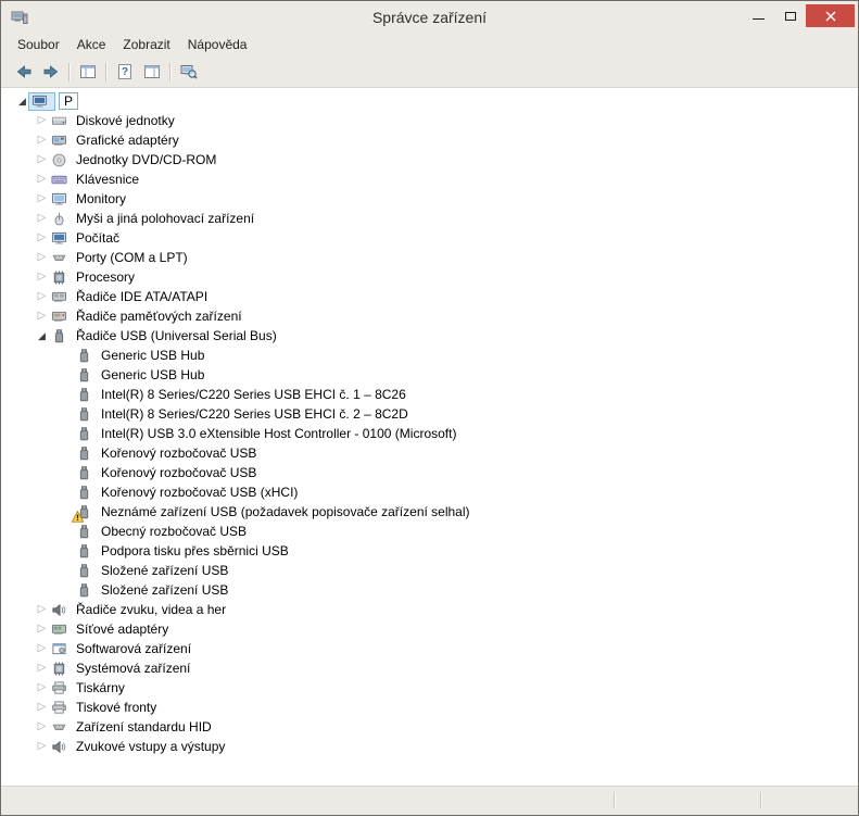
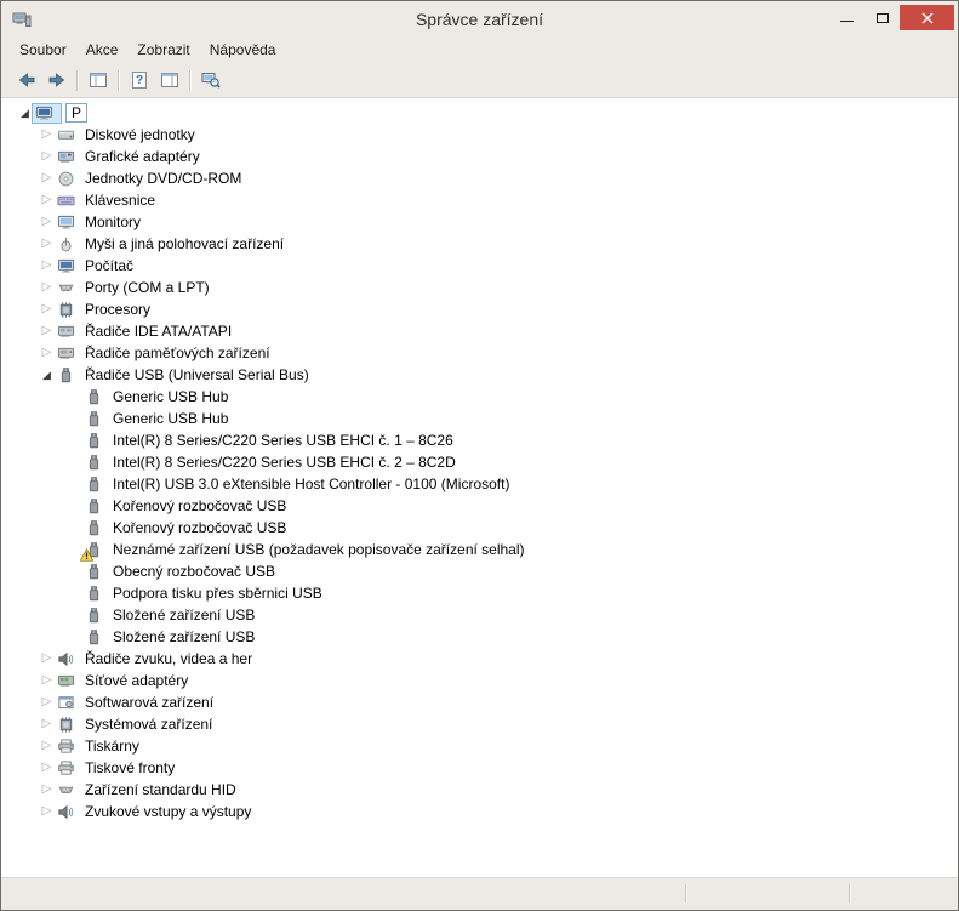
  Správce zařízení
  Soubor
  Akce
  Zobrazit
  Nápověda
  ?
  ◢
  P
  ▷
  Diskové jednotky
  ▷
  Grafické adaptéry
  ▷
  Jednotky DVD/CD-ROM
  ▷
  Klávesnice
  ▷
  Monitory
  ▷
  Myši a jiná polohovací zařízení
  ▷
  Počítač
  ▷
  Porty (COM a LPT)
  ▷
  Procesory
  ▷
  Řadiče IDE ATA/ATAPI
  ▷
  Řadiče paměťových zařízení
  ◢
  Řadiče USB (Universal Serial Bus)
  Generic USB Hub
  Generic USB Hub
  Intel(R) 8 Series/C220 Series USB EHCI č. 1 – 8C26
  Intel(R) 8 Series/C220 Series USB EHCI č. 2 – 8C2D
  Intel(R) USB 3.0 eXtensible Host Controller - 0100 (Microsoft)
  Kořenový rozbočovač USB
  Kořenový rozbočovač USB
- Kořenový rozbočovač USB (xHCI)
  Neznámé zařízení USB (požadavek popisovače zařízení selhal)
  Obecný rozbočovač USB
  Podpora tisku přes sběrnici USB
  Složené zařízení USB
  Složené zařízení USB
  ▷
  Řadiče zvuku, videa a her
  ▷
  Síťové adaptéry
  ▷
  Softwarová zařízení
  ▷
  Systémová zařízení
  ▷
  Tiskárny
  ▷
  Tiskové fronty
  ▷
  Zařízení standardu HID
  ▷
  Zvukové vstupy a výstupy
